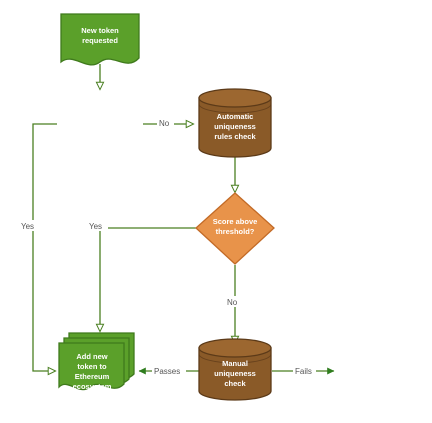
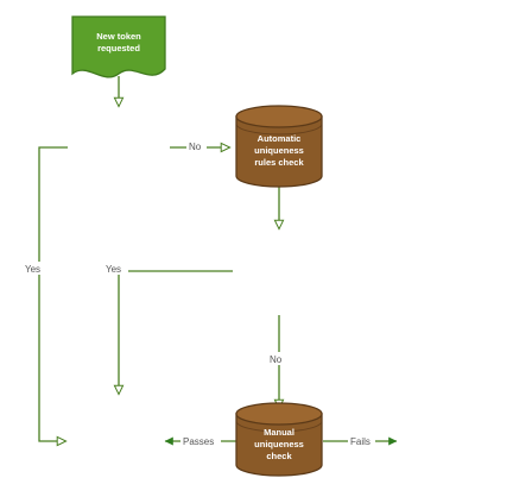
  New token
  requested
  Automatic
  uniqueness
  rules check
- Score above
- threshold?
- Add new
- token to
- Ethereum
- ecosystem
  Manual
  uniqueness
  check
  No
  Yes
  Yes
  No
  Passes
  Fails
